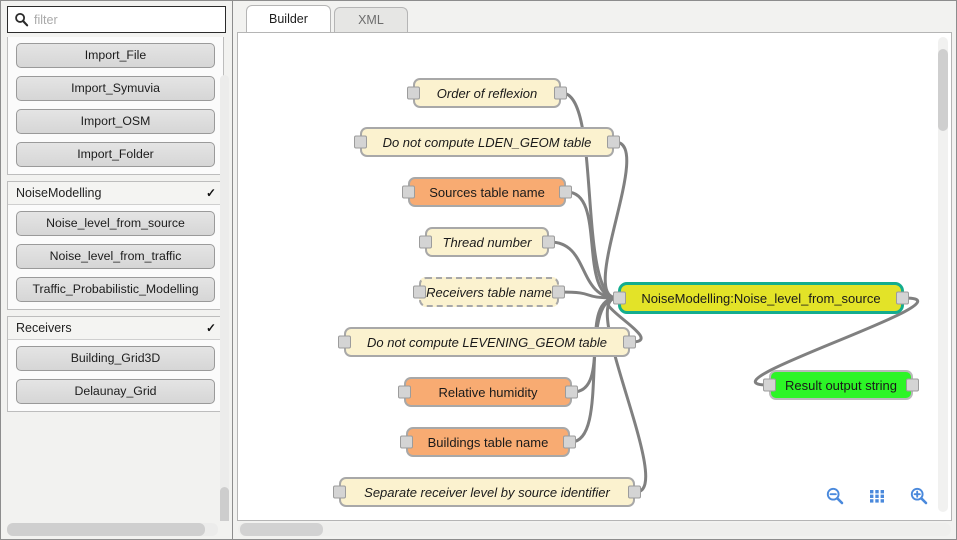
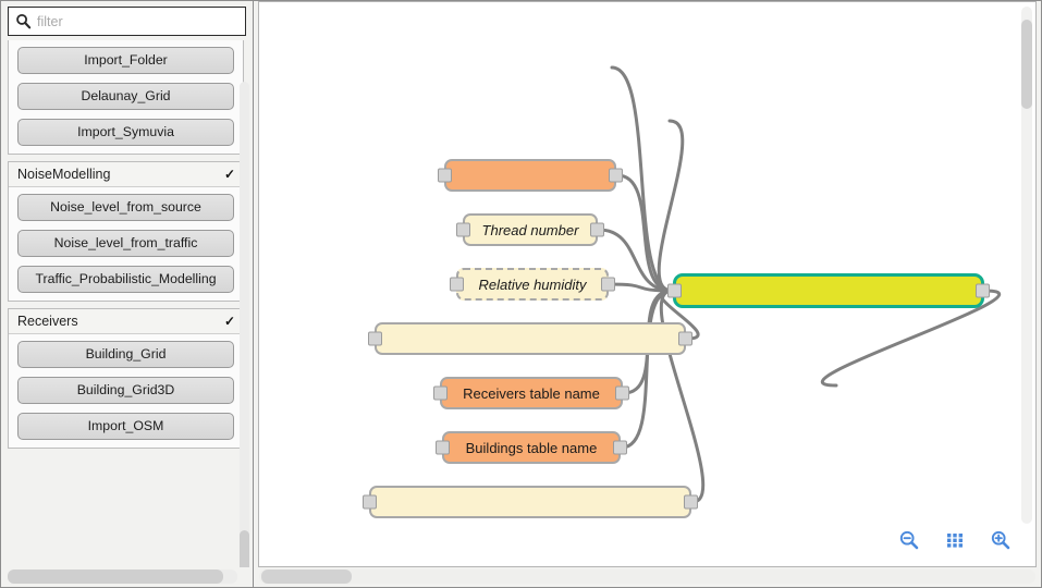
  filter
- Import_File
- Import_Symuvia
+ Import_Folder
- Import_OSM
+ Delaunay_Grid
- Import_Folder
+ Import_Symuvia
  NoiseModelling
  ✓
  Noise_level_from_source
  Noise_level_from_traffic
  Traffic_Probabilistic_Modelling
  Receivers
  ✓
+ Building_Grid
  Building_Grid3D
- Delaunay_Grid
+ Import_OSM
- Builder
- XML
- Order of reflexion
- Do not compute LDEN_GEOM table
- Sources table name
  Thread number
- Receivers table name
+ Relative humidity
- Do not compute LEVENING_GEOM table
- Relative humidity
+ Receivers table name
  Buildings table name
- Separate receiver level by source identifier
- NoiseModelling:Noise_level_from_source
- Result output string
